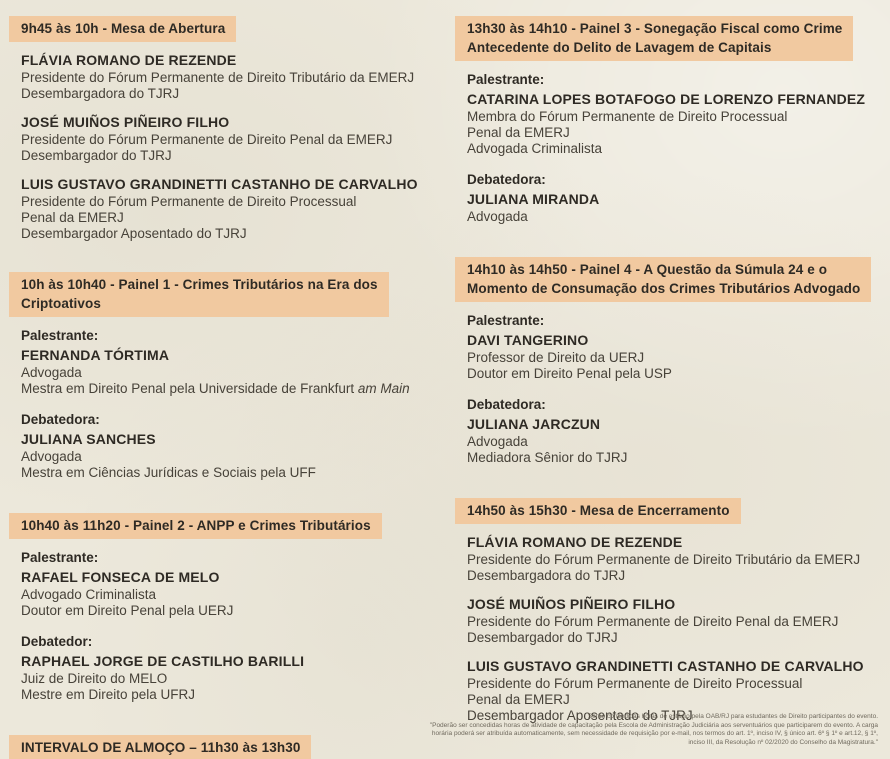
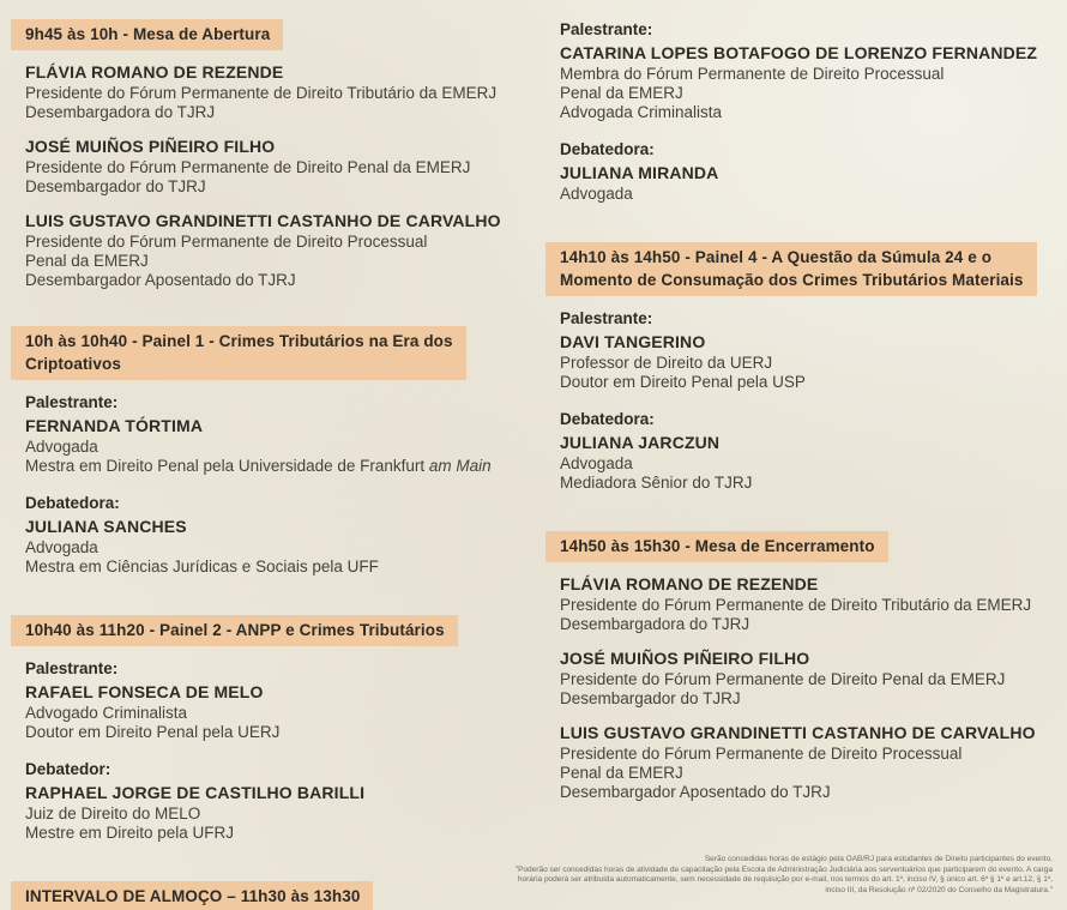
  9h45 às 10h - Mesa de Abertura
  FLÁVIA ROMANO DE REZENDE
  Presidente do Fórum Permanente de Direito Tributário da EMERJ
  Desembargadora do TJRJ
  JOSÉ MUIÑOS PIÑEIRO FILHO
  Presidente do Fórum Permanente de Direito Penal da EMERJ
  Desembargador do TJRJ
  LUIS GUSTAVO GRANDINETTI CASTANHO DE CARVALHO
  Presidente do Fórum Permanente de Direito Processual
  Penal da EMERJ
  Desembargador Aposentado do TJRJ
  10h às 10h40 - Painel 1 - Crimes Tributários na Era dos
  Criptoativos
  Palestrante:
  FERNANDA TÓRTIMA
  Advogada
  Mestra em Direito Penal pela Universidade de Frankfurt am Main
  Debatedora:
  JULIANA SANCHES
  Advogada
  Mestra em Ciências Jurídicas e Sociais pela UFF
  10h40 às 11h20 - Painel 2 - ANPP e Crimes Tributários
  Palestrante:
  RAFAEL FONSECA DE MELO
  Advogado Criminalista
  Doutor em Direito Penal pela UERJ
  Debatedor:
  RAPHAEL JORGE DE CASTILHO BARILLI
  Juiz de Direito do MELO
  Mestre em Direito pela UFRJ
  INTERVALO DE ALMOÇO – 11h30 às 13h30
- 13h30 às 14h10 - Painel 3 - Sonegação Fiscal como Crime
- Antecedente do Delito de Lavagem de Capitais
  Palestrante:
  CATARINA LOPES BOTAFOGO DE LORENZO FERNANDEZ
  Membra do Fórum Permanente de Direito Processual
  Penal da EMERJ
  Advogada Criminalista
  Debatedora:
  JULIANA MIRANDA
  Advogada
  14h10 às 14h50 - Painel 4 - A Questão da Súmula 24 e o
- Momento de Consumação dos Crimes Tributários Advogado
+ Momento de Consumação dos Crimes Tributários Materiais
  Palestrante:
  DAVI TANGERINO
  Professor de Direito da UERJ
  Doutor em Direito Penal pela USP
  Debatedora:
  JULIANA JARCZUN
  Advogada
  Mediadora Sênior do TJRJ
  14h50 às 15h30 - Mesa de Encerramento
  FLÁVIA ROMANO DE REZENDE
  Presidente do Fórum Permanente de Direito Tributário da EMERJ
  Desembargadora do TJRJ
  JOSÉ MUIÑOS PIÑEIRO FILHO
  Presidente do Fórum Permanente de Direito Penal da EMERJ
  Desembargador do TJRJ
  LUIS GUSTAVO GRANDINETTI CASTANHO DE CARVALHO
  Presidente do Fórum Permanente de Direito Processual
  Penal da EMERJ
  Desembargador Aposentado do TJRJ
